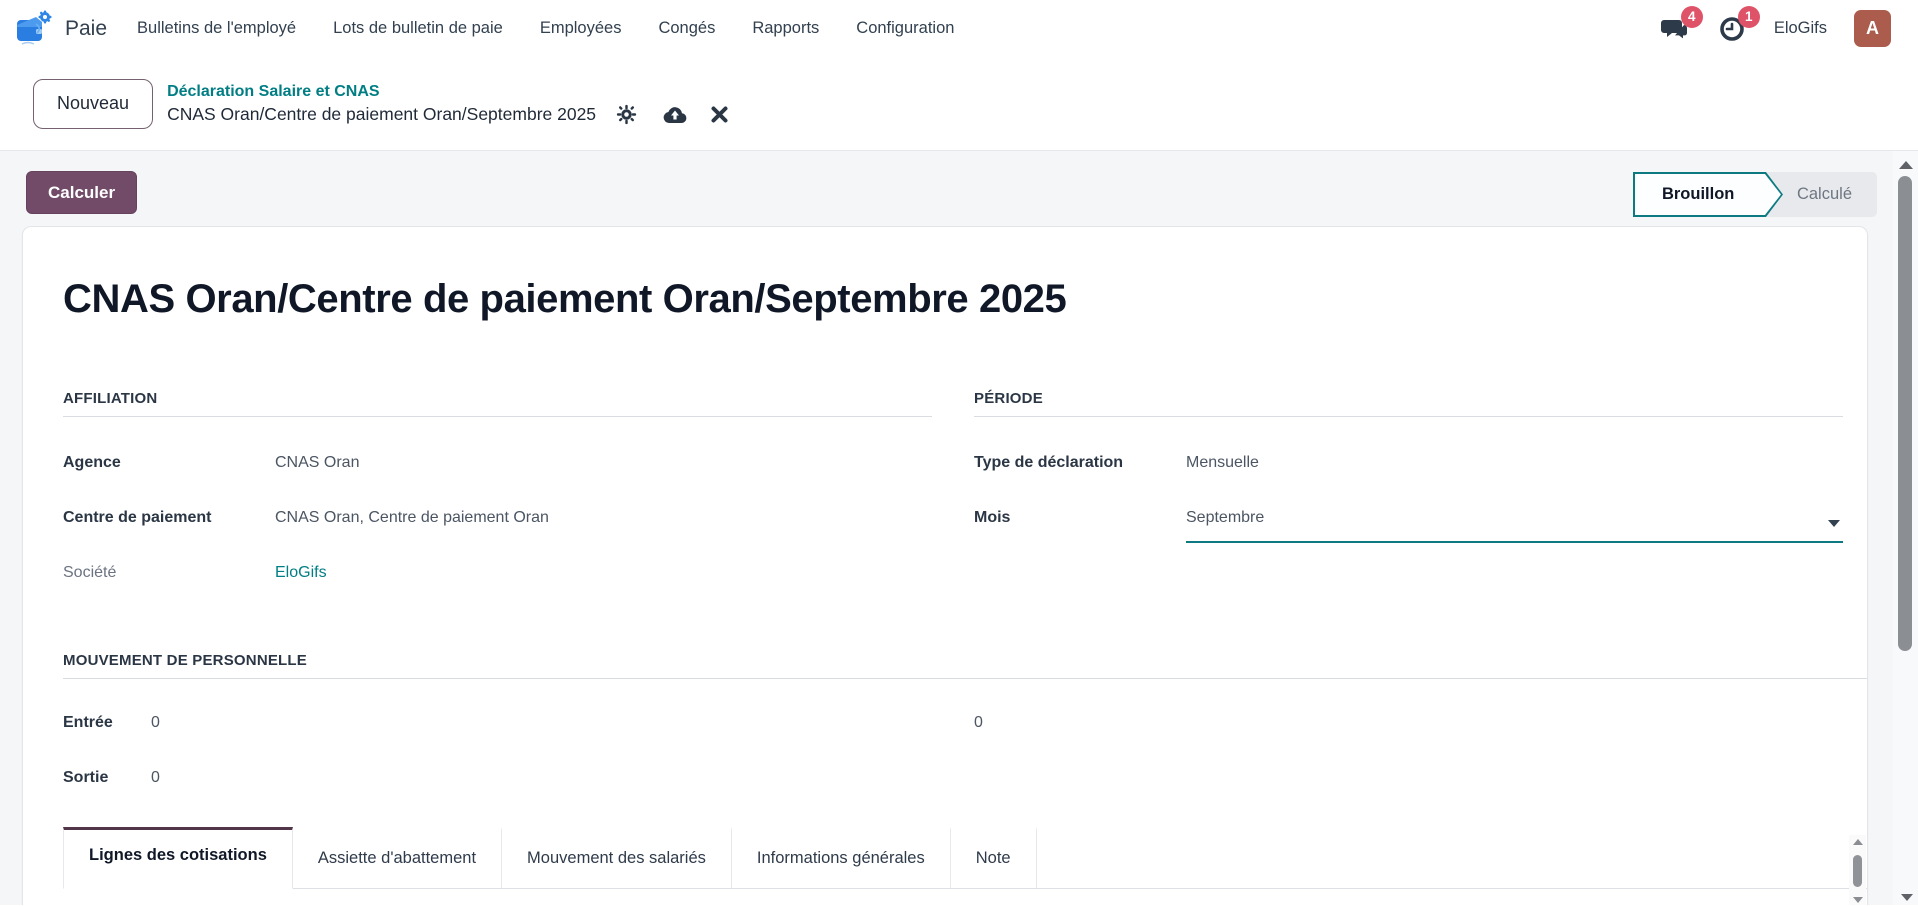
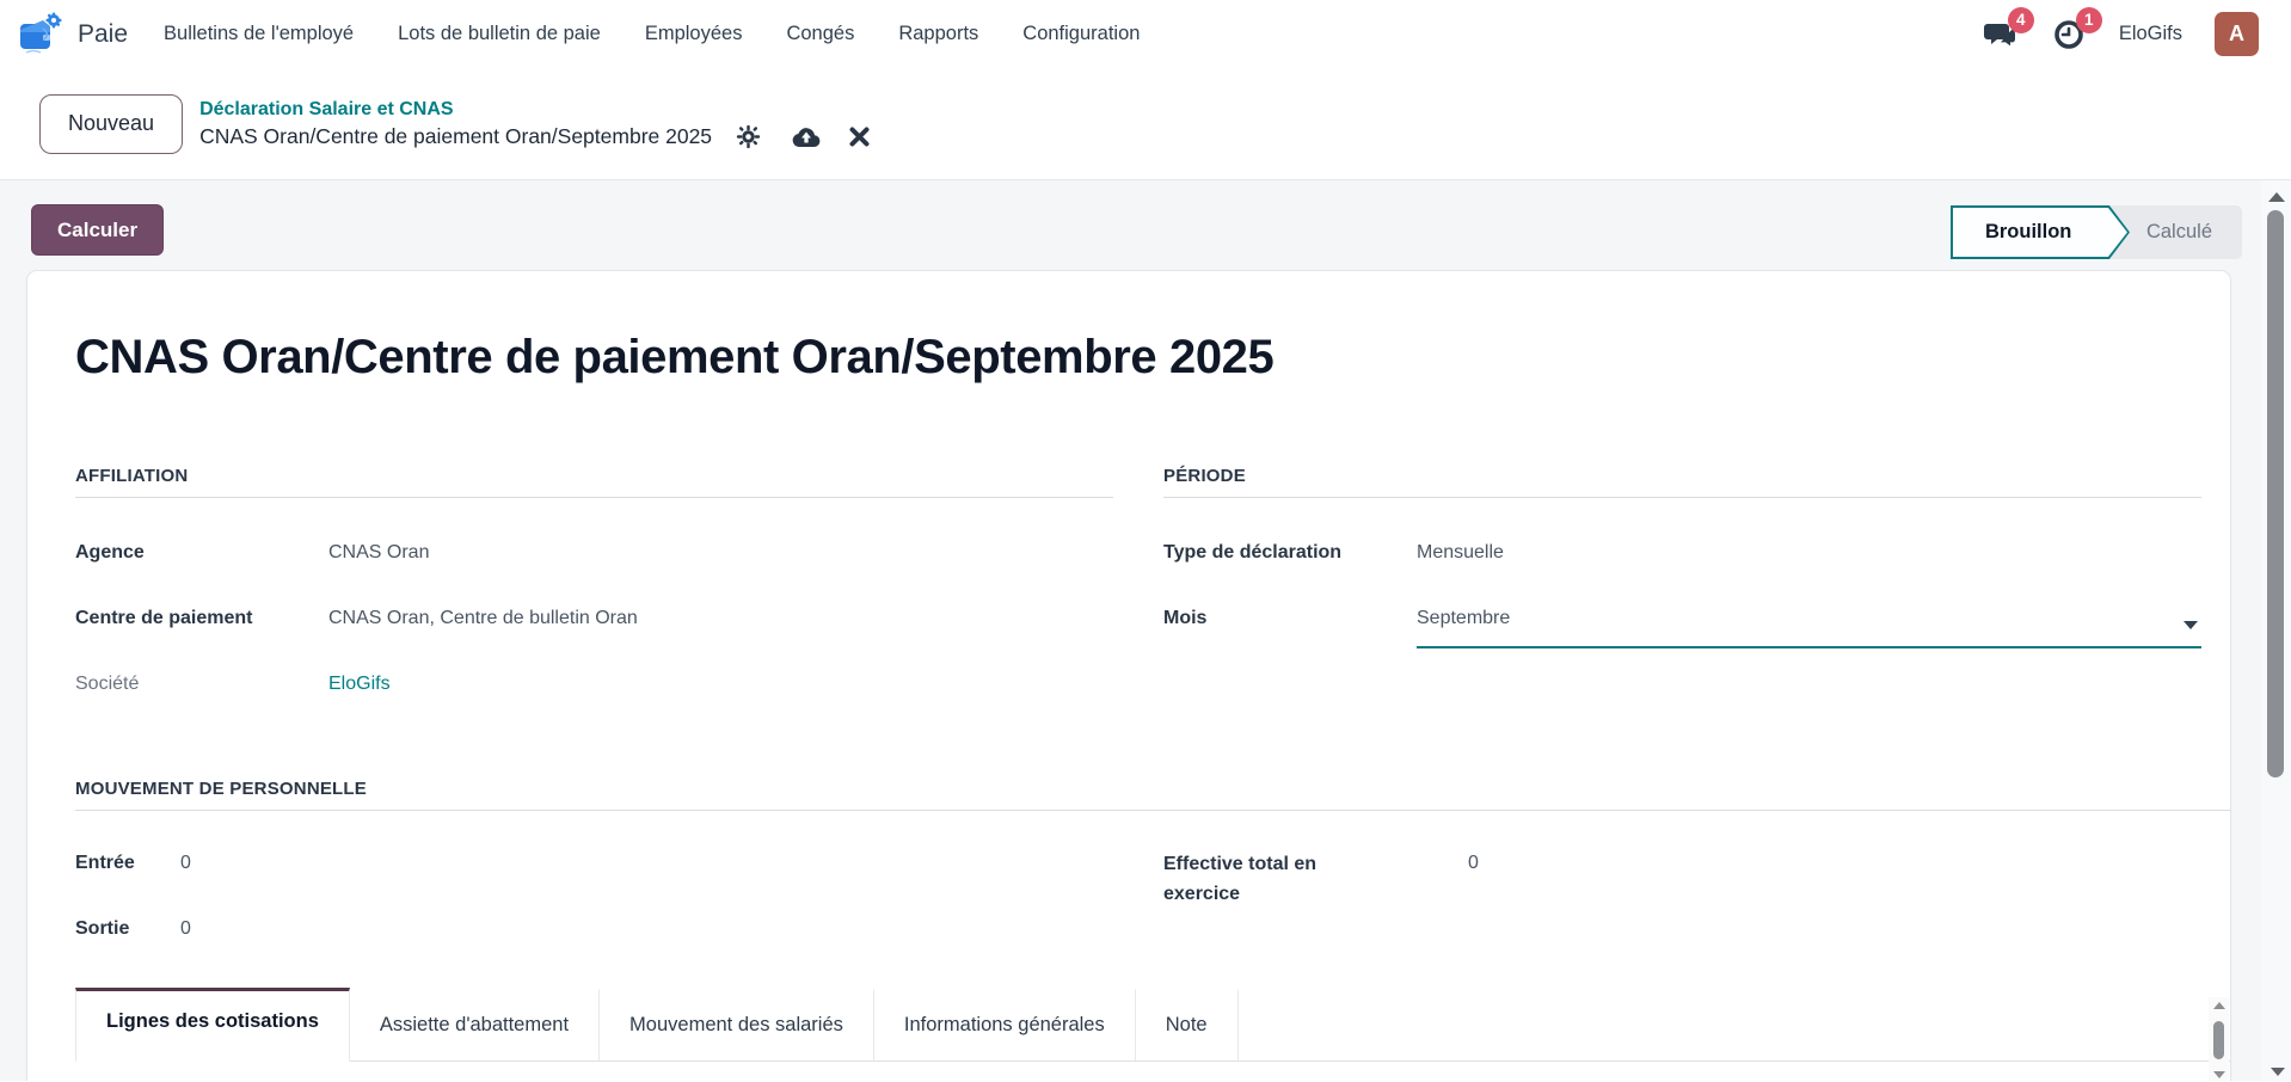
  Paie
  Bulletins de l'employé
  Lots de bulletin de paie
  Employées
  Congés
  Rapports
  Configuration
  4
  1
  EloGifs
  A
  Nouveau
  Déclaration Salaire et CNAS
  CNAS Oran/Centre de paiement Oran/Septembre 2025
  Calculer
  Calculé
  Brouillon
  CNAS Oran/Centre de paiement Oran/Septembre 2025
  AFFILIATION
  Agence
  CNAS Oran
  Centre de paiement
- CNAS Oran, Centre de paiement Oran
+ CNAS Oran, Centre de bulletin Oran
  Société
  EloGifs
  PÉRIODE
  Type de déclaration
  Mensuelle
  Mois
  Septembre
  MOUVEMENT DE PERSONNELLE
  Entrée
  0
  Sortie
  0
+ Effective total en exercice
  0
  Lignes des cotisations
  Assiette d'abattement
  Mouvement des salariés
  Informations générales
  Note
